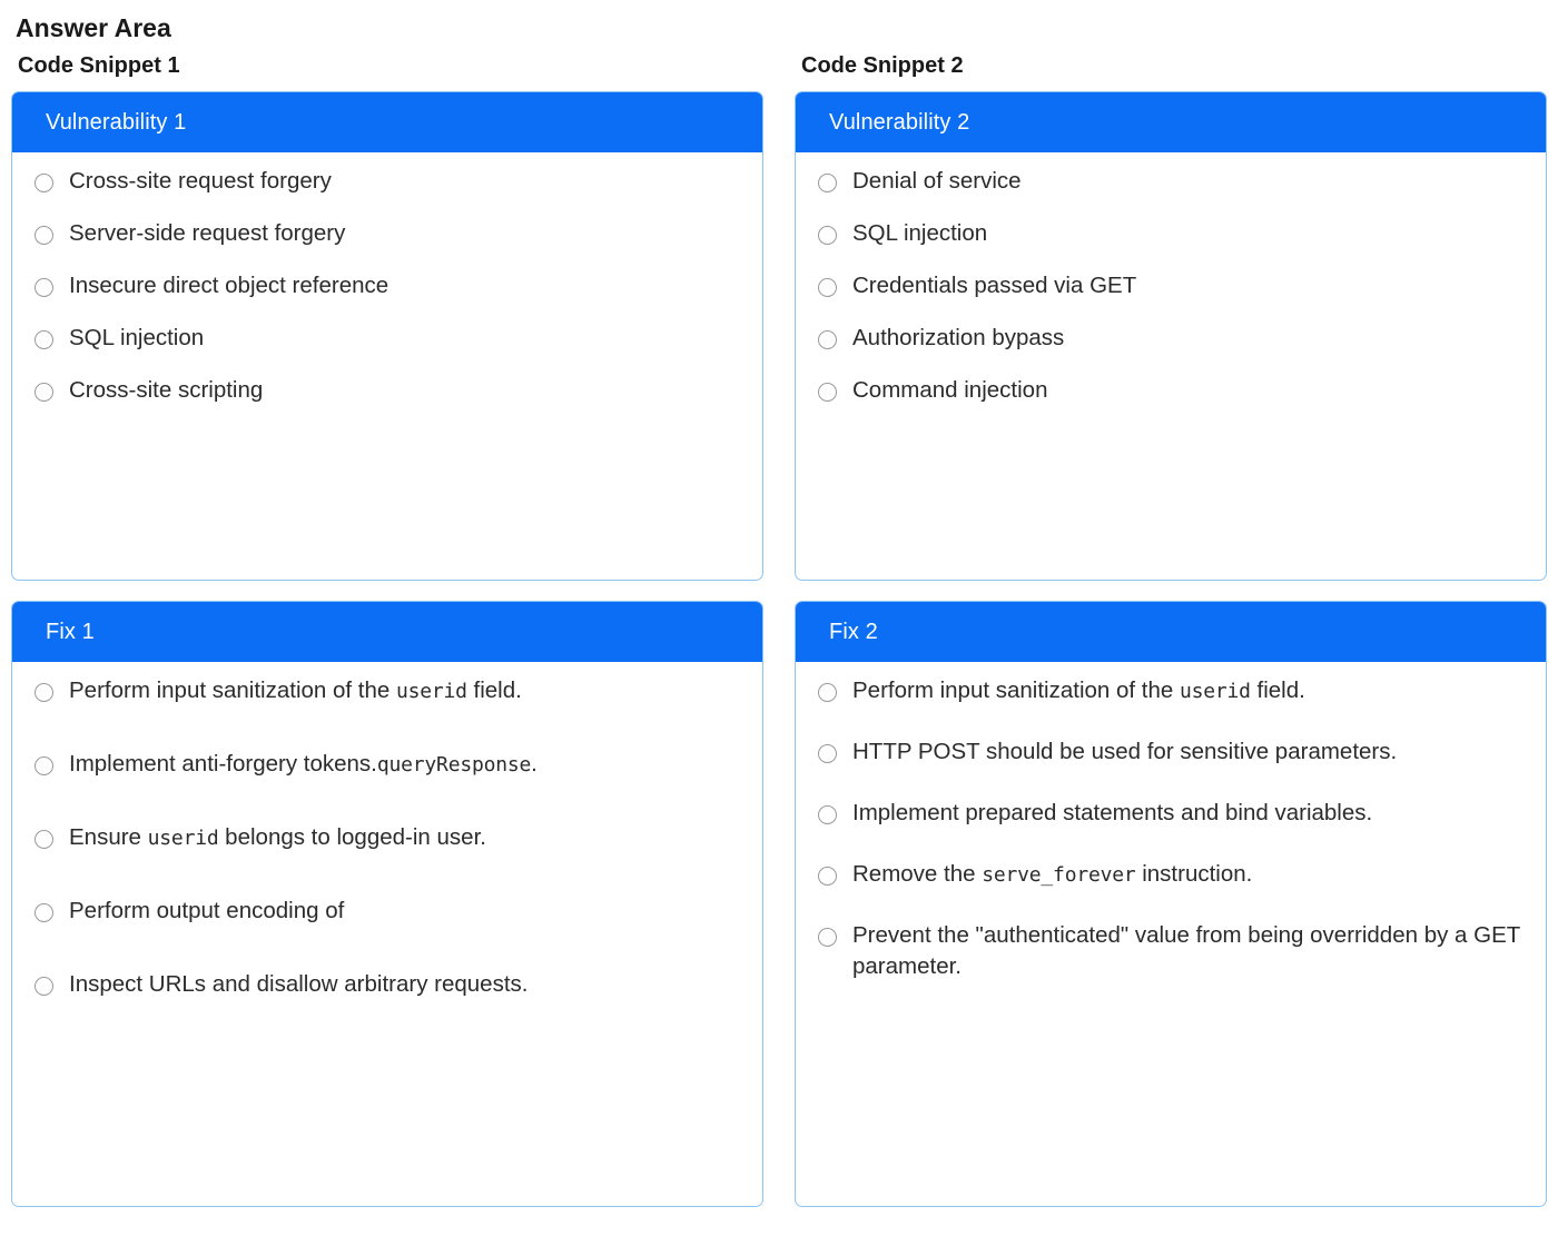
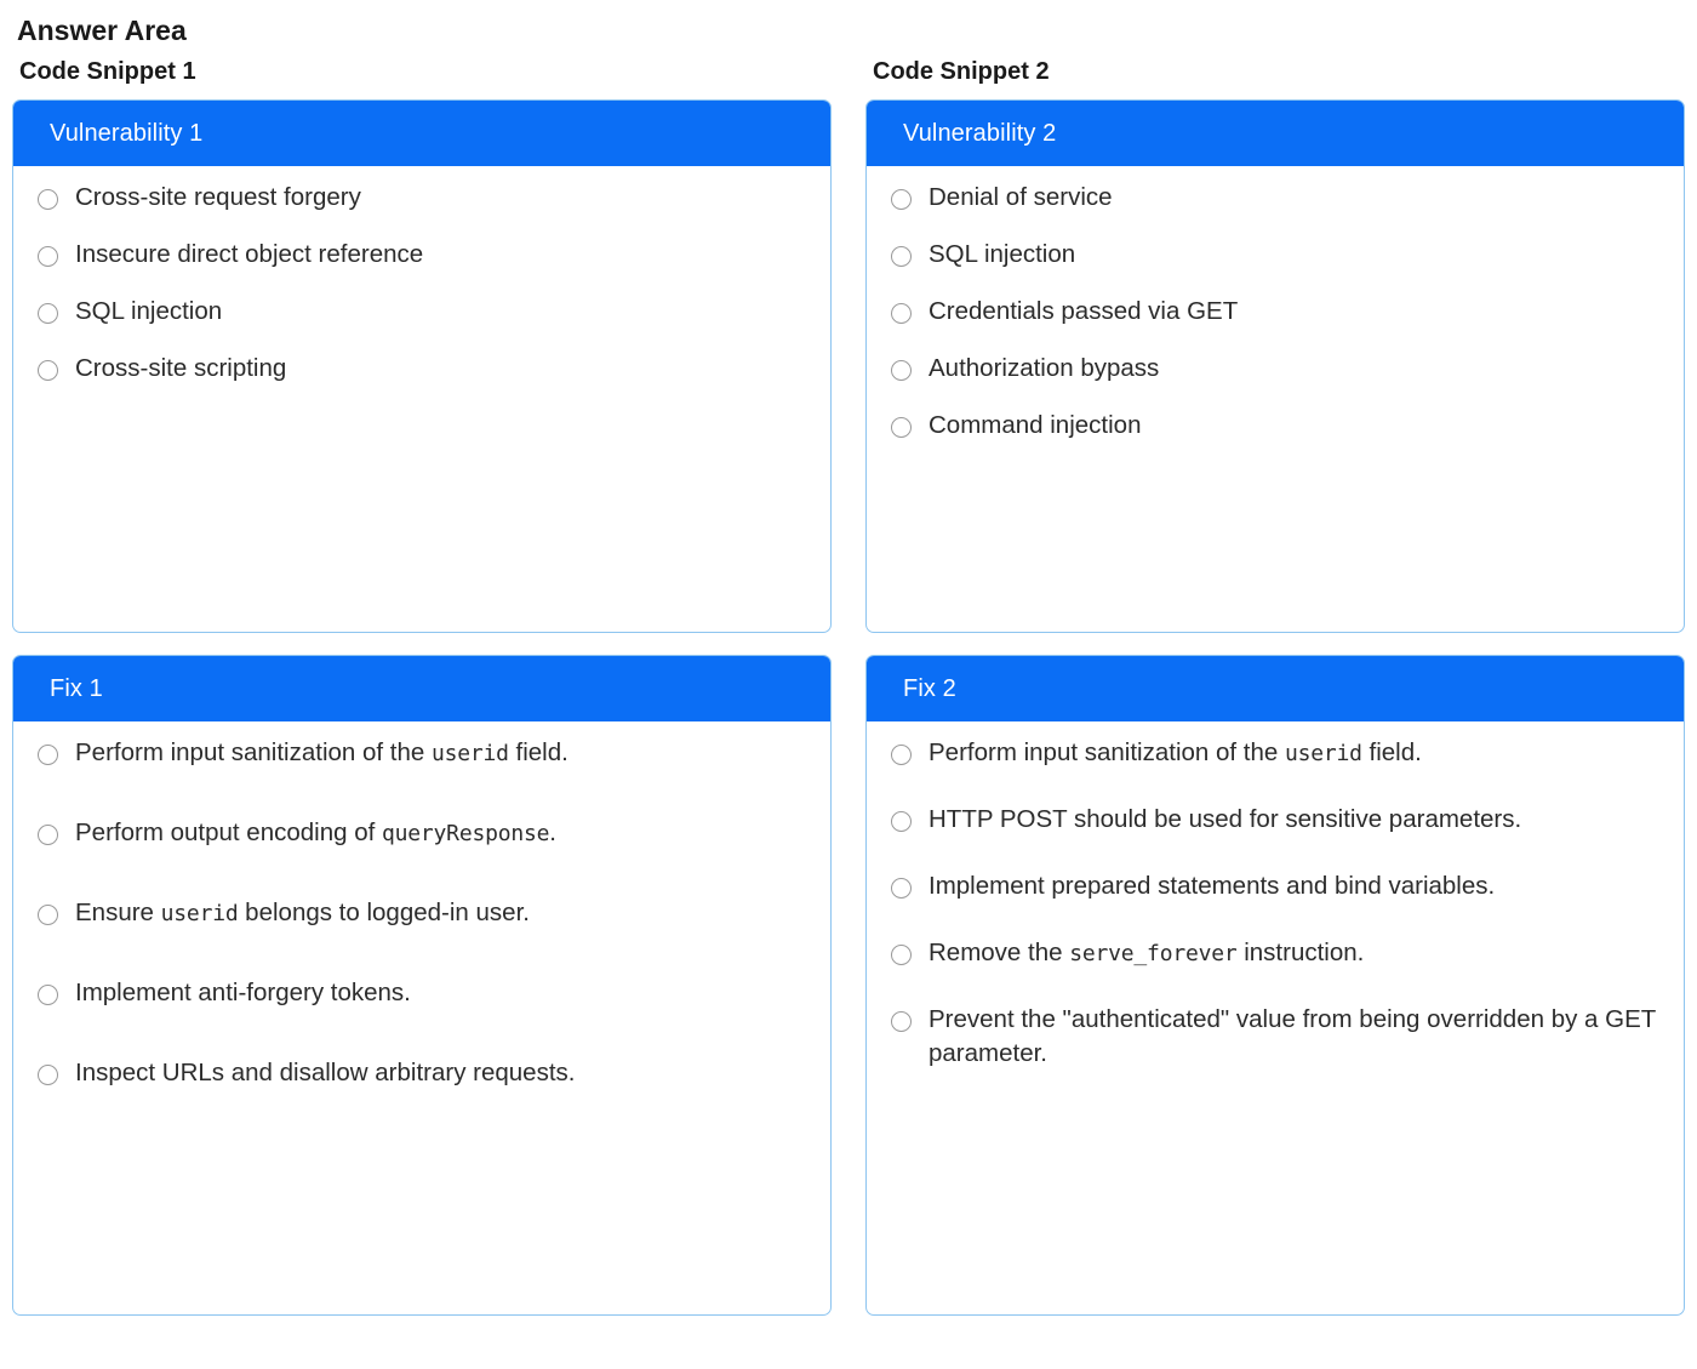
  Answer Area
  Code Snippet 1
  Vulnerability 1
  Cross-site request forgery
- Server-side request forgery
  Insecure direct object reference
  SQL injection
  Cross-site scripting
  Fix 1
  Perform input sanitization of the userid field.
- Implement anti-forgery tokens.queryResponse.
+ Perform output encoding of queryResponse.
  Ensure userid belongs to logged-in user.
- Perform output encoding of
+ Implement anti-forgery tokens.
  Inspect URLs and disallow arbitrary requests.
  Code Snippet 2
  Vulnerability 2
  Denial of service
  SQL injection
  Credentials passed via GET
  Authorization bypass
  Command injection
  Fix 2
  Perform input sanitization of the userid field.
  HTTP POST should be used for sensitive parameters.
  Implement prepared statements and bind variables.
  Remove the serve_forever instruction.
  Prevent the "authenticated" value from being overridden by a GET parameter.
